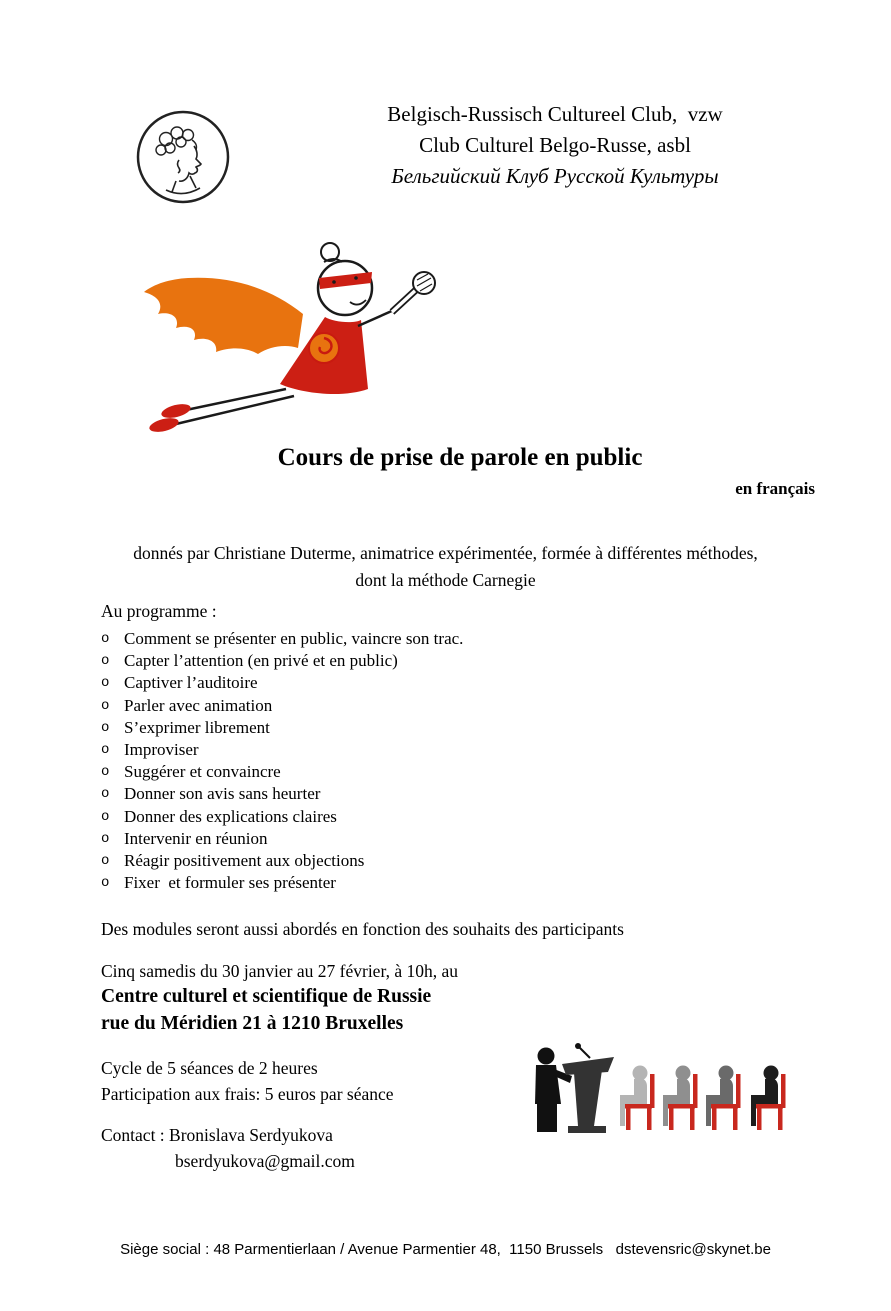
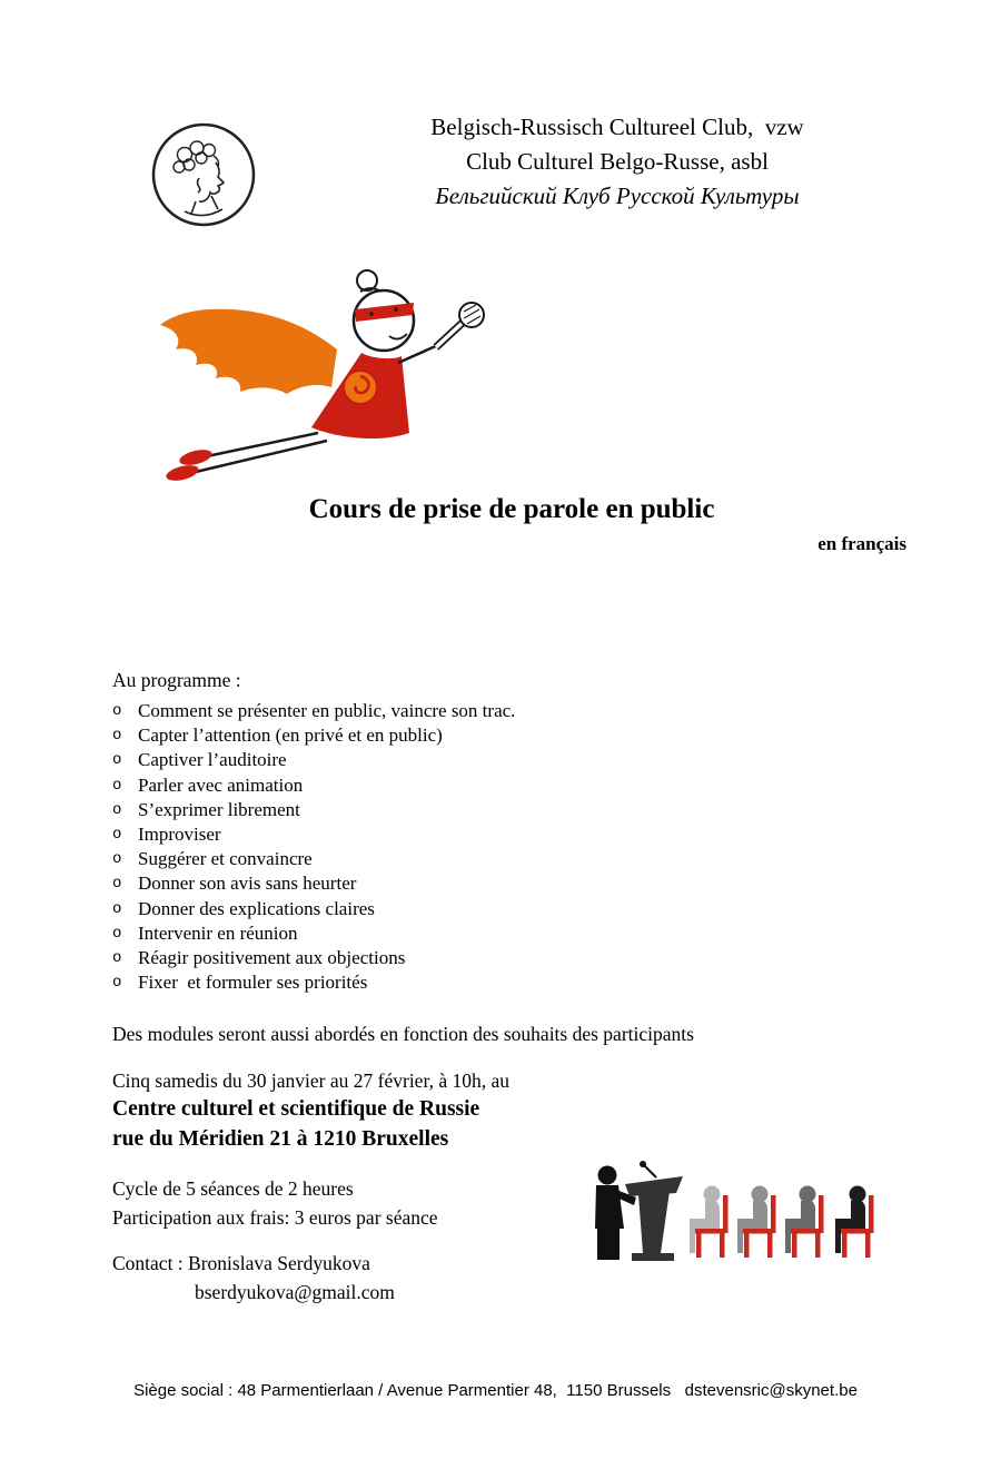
  Belgisch-Russisch Cultureel Club, vzw
  Club Culturel Belgo-Russe, asbl
  Бельгийский Клуб Русской Культуры
  Cours de prise de parole en public
  en français
- donnés par Christiane Duterme, animatrice expérimentée, formée à différentes méthodes,
- dont la méthode Carnegie
  Au programme :
  o
  Comment se présenter en public, vaincre son trac.
  o
  Capter l’attention (en privé et en public)
  o
  Captiver l’auditoire
  o
  Parler avec animation
  o
  S’exprimer librement
  o
  Improviser
  o
  Suggérer et convaincre
  o
  Donner son avis sans heurter
  o
  Donner des explications claires
  o
  Intervenir en réunion
  o
  Réagir positivement aux objections
  o
- Fixer et formuler ses présenter
+ Fixer et formuler ses priorités
  Des modules seront aussi abordés en fonction des souhaits des participants
  Cinq samedis du 30 janvier au 27 février, à 10h, au
  Centre culturel et scientifique de Russie
  rue du Méridien 21 à 1210 Bruxelles
  Cycle de 5 séances de 2 heures
- Participation aux frais: 5 euros par séance
+ Participation aux frais: 3 euros par séance
  Contact : Bronislava Serdyukova
  bserdyukova@gmail.com
  Siège social : 48 Parmentierlaan / Avenue Parmentier 48, 1150 Brussels dstevensric@skynet.be
